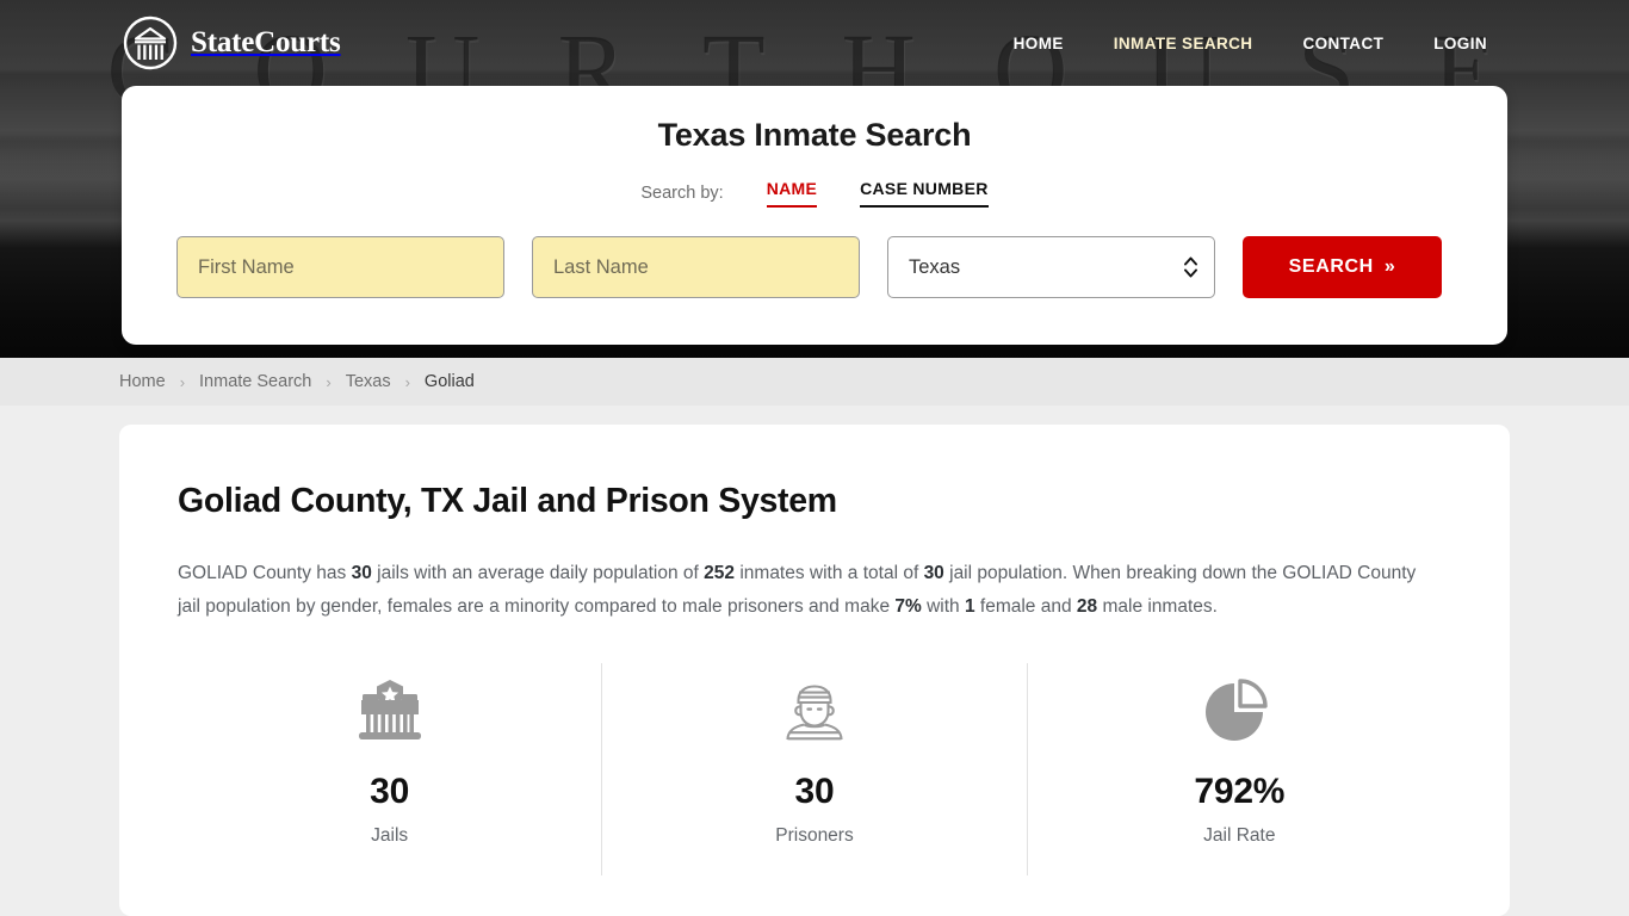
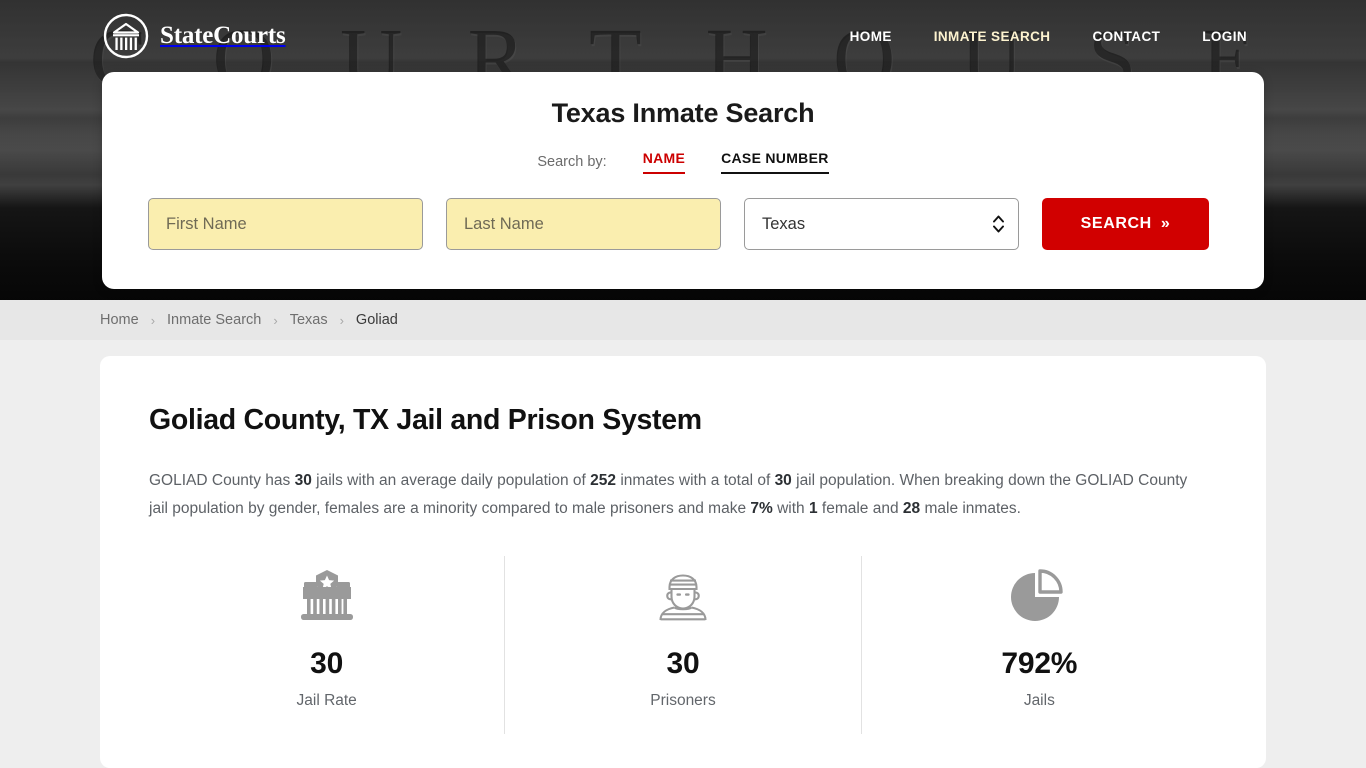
  StateCourts
  HOME
  INMATE SEARCH
  CONTACT
  LOGIN
  Texas Inmate Search
  Search by:
  NAME
  CASE NUMBER
  First Name
  Last Name
  Texas
  SEARCH
  »
  Home
  ›
  Inmate Search
  ›
  Texas
  ›
  Goliad
  Goliad County, TX Jail and Prison System
  GOLIAD County has 30 jails with an average daily population of 252 inmates with a total of 30 jail population. When breaking down the GOLIAD County jail population by gender, females are a minority compared to male prisoners and make 7% with 1 female and 28 male inmates.
  30
- Jails
+ Jail Rate
  30
  Prisoners
  792%
- Jail Rate
+ Jails
